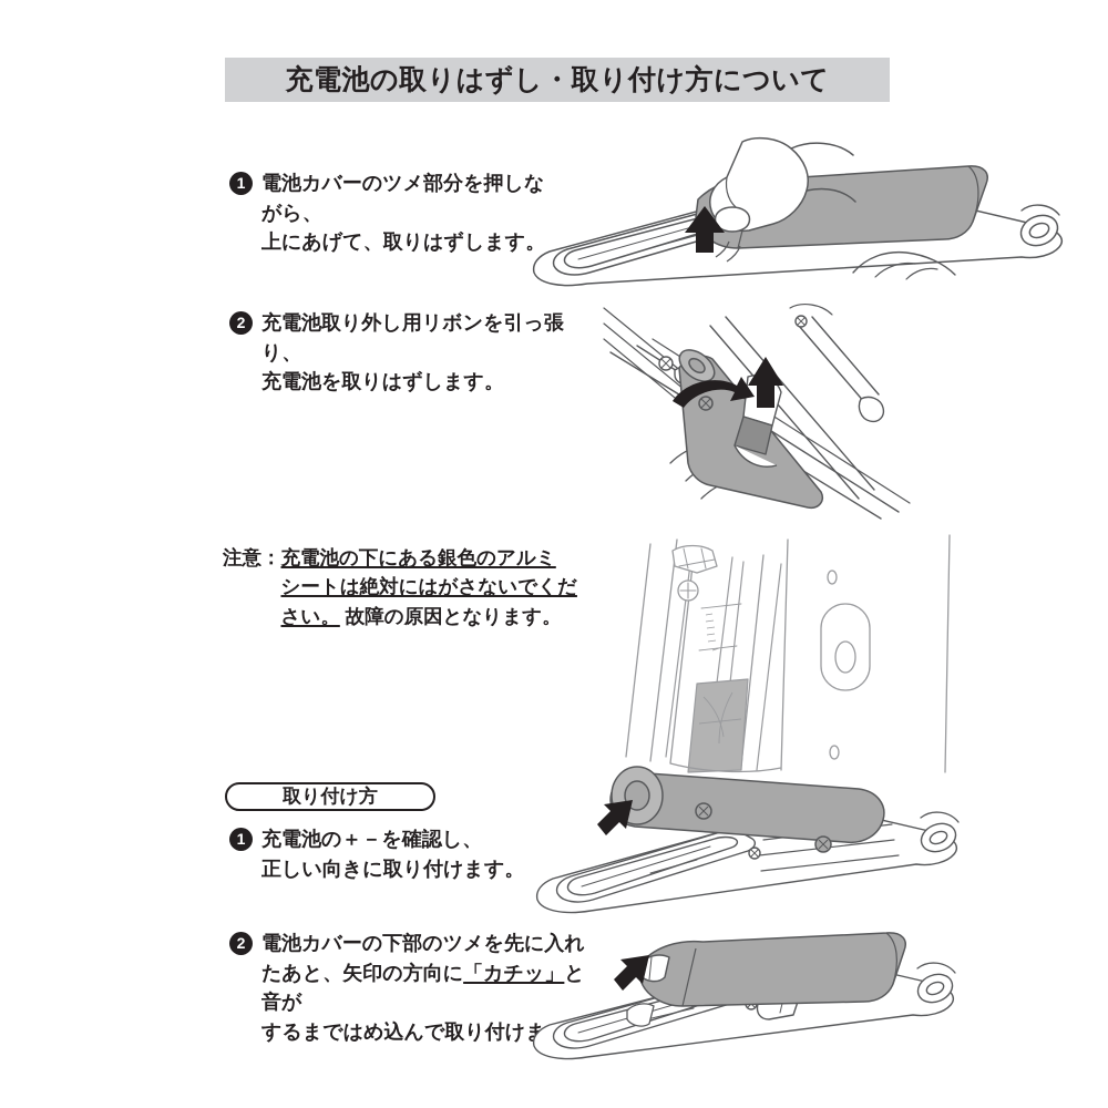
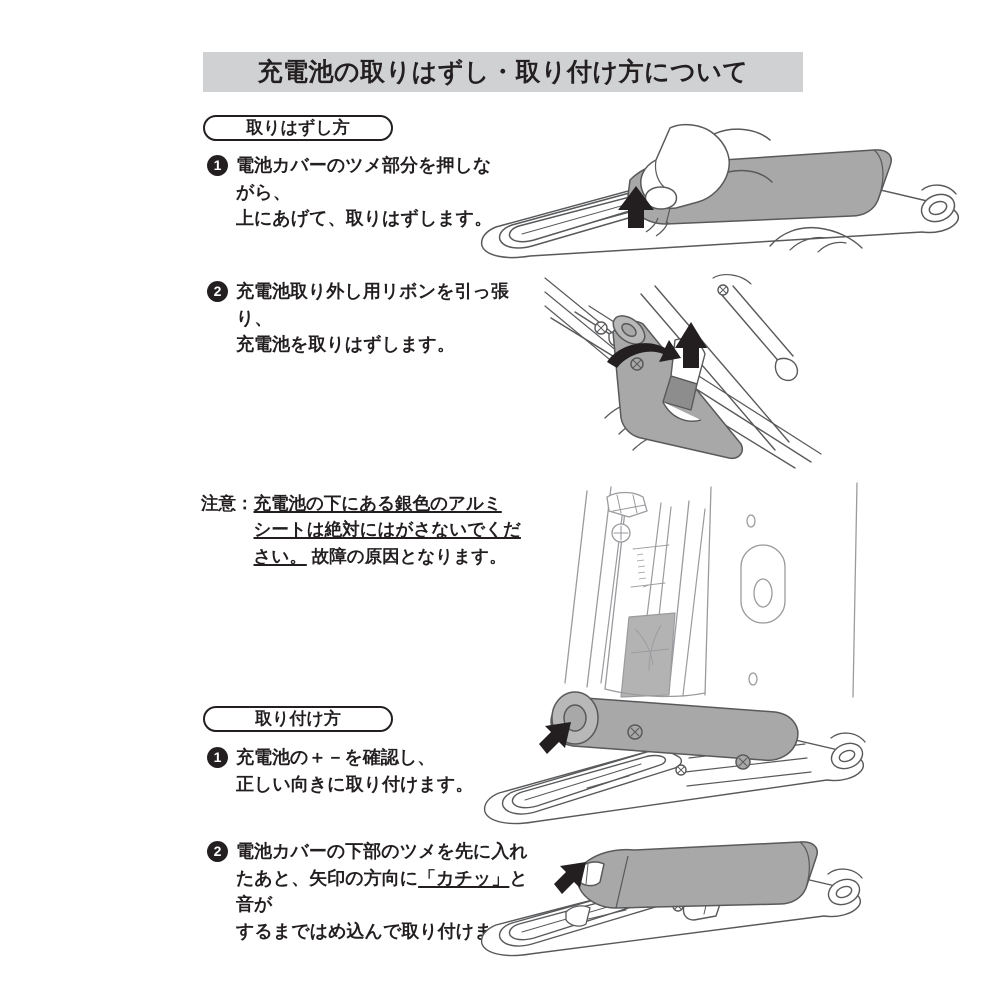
  充電池の取りはずし・取り付け方について
+ 取りはずし方
  1
  電池カバーのツメ部分を押しながら、
  上にあげて、取りはずします。
  2
  充電池取り外し用リボンを引っ張り、
  充電池を取りはずします。
  注意：
  充電池の下にある銀色のアルミ
  シートは絶対にはがさないでくだ
  さい。 故障の原因となります。
  取り付け方
  1
  充電池の＋－を確認し、
  正しい向きに取り付けます。
  2
  電池カバーの下部のツメを先に入れ
  たあと、矢印の方向に「カチッ」と音が
  するまではめ込んで取り付けま
